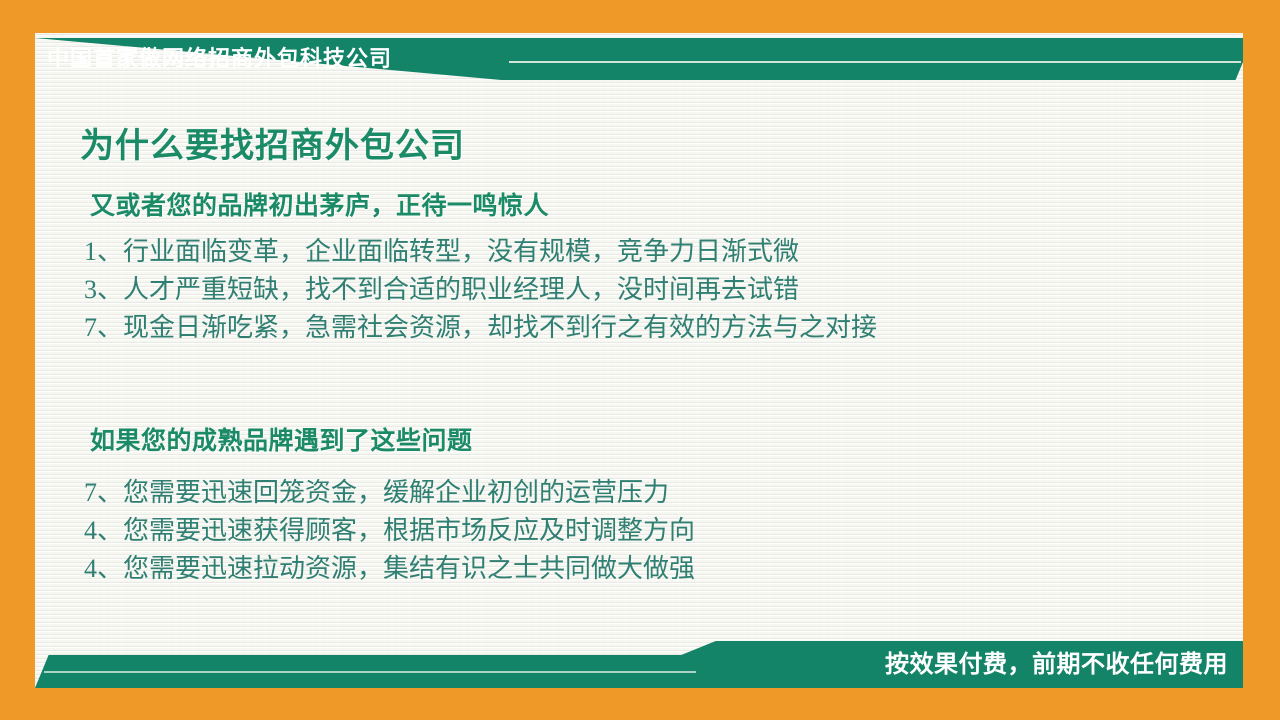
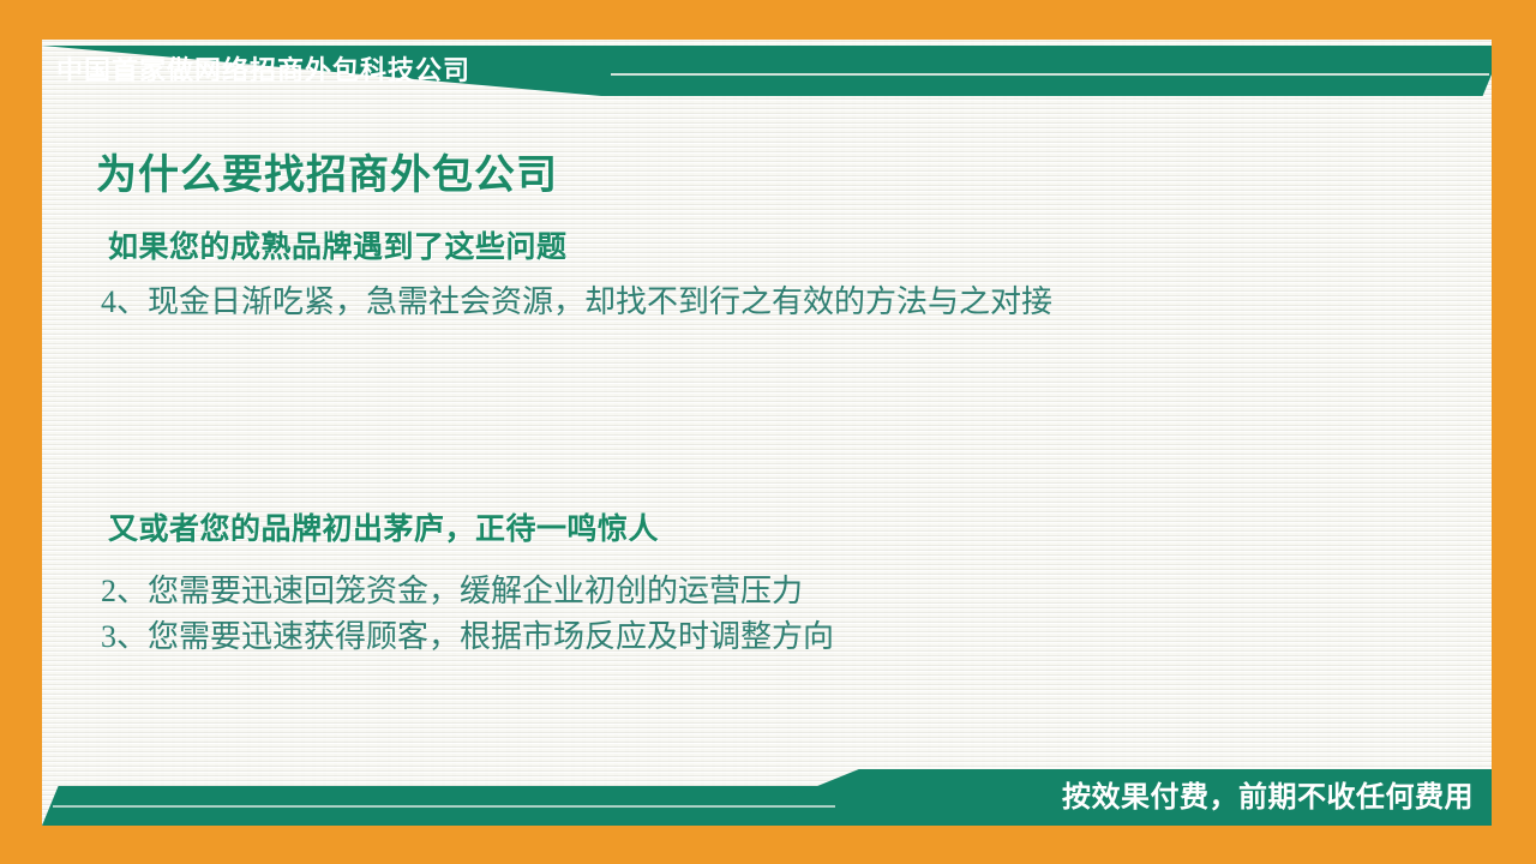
  中国首家做网络招商外包科技公司
  为什么要找招商外包公司
- 又或者您的品牌初出茅庐，正待一鸣惊人
+ 如果您的成熟品牌遇到了这些问题
- 1、行业面临变革，企业面临转型，没有规模，竞争力日渐式微
- 3、人才严重短缺，找不到合适的职业经理人，没时间再去试错
- 7、现金日渐吃紧，急需社会资源，却找不到行之有效的方法与之对接
+ 4、现金日渐吃紧，急需社会资源，却找不到行之有效的方法与之对接
- 如果您的成熟品牌遇到了这些问题
+ 又或者您的品牌初出茅庐，正待一鸣惊人
- 7、您需要迅速回笼资金，缓解企业初创的运营压力
+ 2、您需要迅速回笼资金，缓解企业初创的运营压力
- 4、您需要迅速获得顾客，根据市场反应及时调整方向
+ 3、您需要迅速获得顾客，根据市场反应及时调整方向
- 4、您需要迅速拉动资源，集结有识之士共同做大做强
  按效果付费，前期不收任何费用
